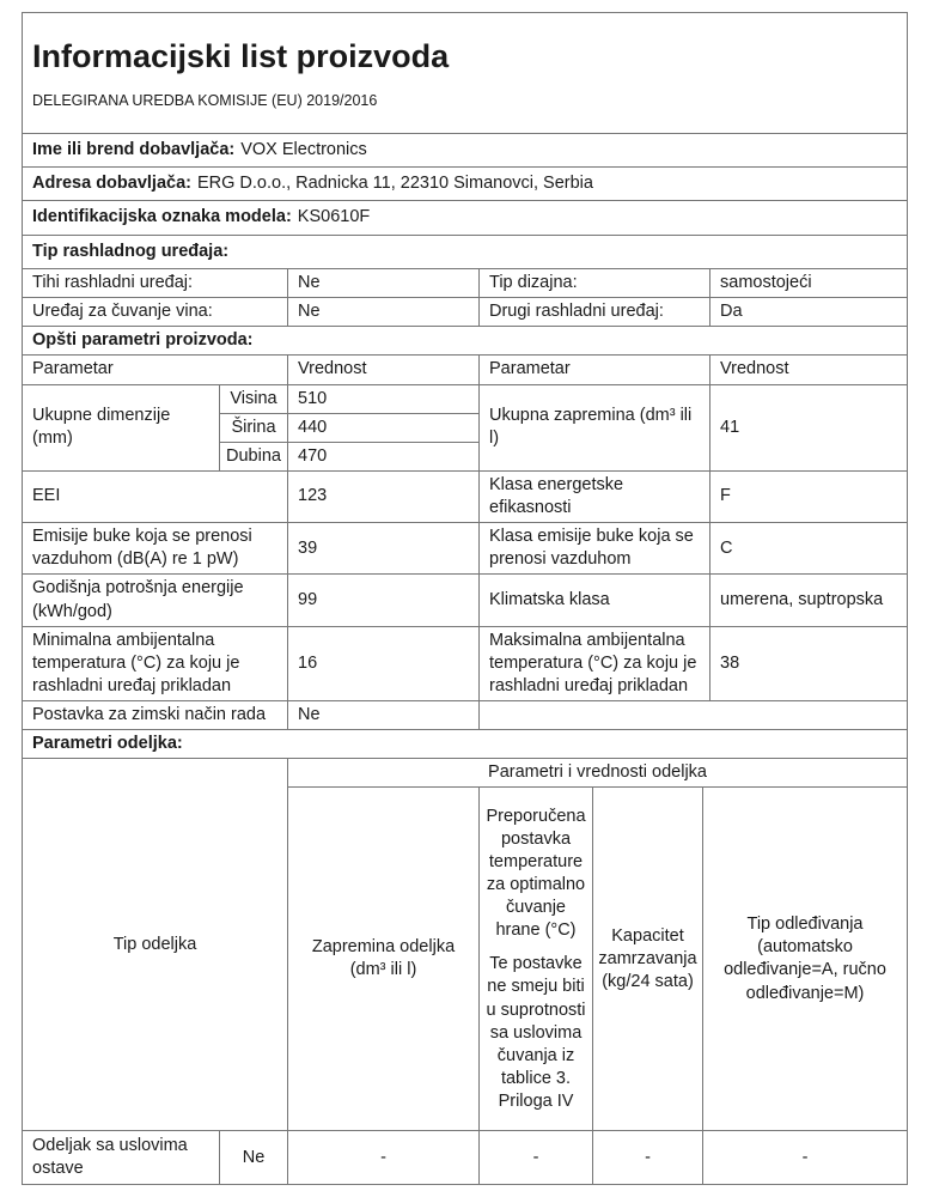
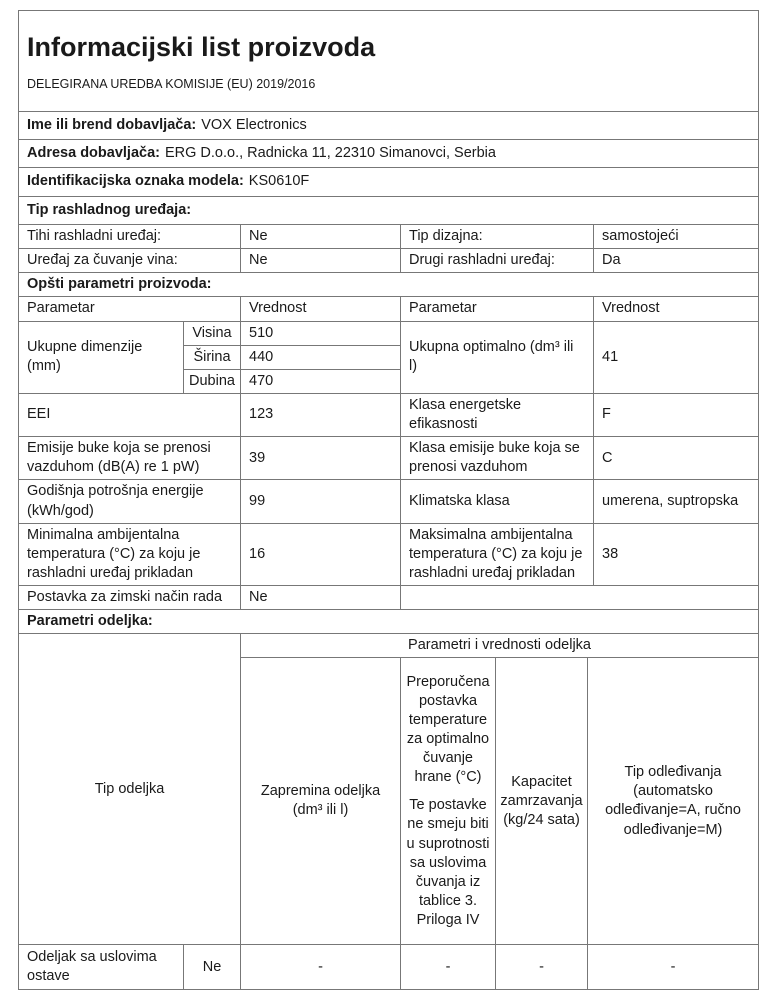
  Informacijski list proizvoda DELEGIRANA UREDBA KOMISIJE (EU) 2019/2016
  Ime ili brend dobavljača: VOX Electronics
  Adresa dobavljača: ERG D.o.o., Radnicka 11, 22310 Simanovci, Serbia
  Identifikacijska oznaka modela: KS0610F
  Tip rashladnog uređaja:
  Tihi rashladni uređaj:	Ne	Tip dizajna:	samostojeći
  Uređaj za čuvanje vina:	Ne	Drugi rashladni uređaj:	Da
  Opšti parametri proizvoda:
  Parametar	Vrednost	Parametar	Vrednost
- Ukupne dimenzije (mm)	Visina	510	Ukupna zapremina (dm³ ili l)	41
+ Ukupne dimenzije (mm)	Visina	510	Ukupna optimalno (dm³ ili l)	41
  Širina	440
  Dubina	470
  EEI	123	Klasa energetske efikasnosti	F
  Emisije buke koja se prenosi vazduhom (dB(A) re 1 pW)	39	Klasa emisije buke koja se prenosi vazduhom	C
  Godišnja potrošnja energije (kWh/god)	99	Klimatska klasa	umerena, suptropska
  Minimalna ambijentalna temperatura (°C) za koju je rashladni uređaj prikladan	16	Maksimalna ambijentalna temperatura (°C) za koju je rashladni uređaj prikladan	38
  Postavka za zimski način rada	Ne
  Parametri odeljka:
  Tip odeljka	Parametri i vrednosti odeljka
  Zapremina odeljka (dm³ ili l)	Preporučena postavka temperature za optimalno čuvanje hrane (°C) Te postavke ne smeju biti u suprotnosti sa uslovima čuvanja iz tablice 3. Priloga IV	Kapacitet zamrzavanja (kg/24 sata)	Tip odleđivanja (automatsko odleđivanje=A, ručno odleđivanje=M)
  Odeljak sa uslovima ostave	Ne	-	-	-	-
